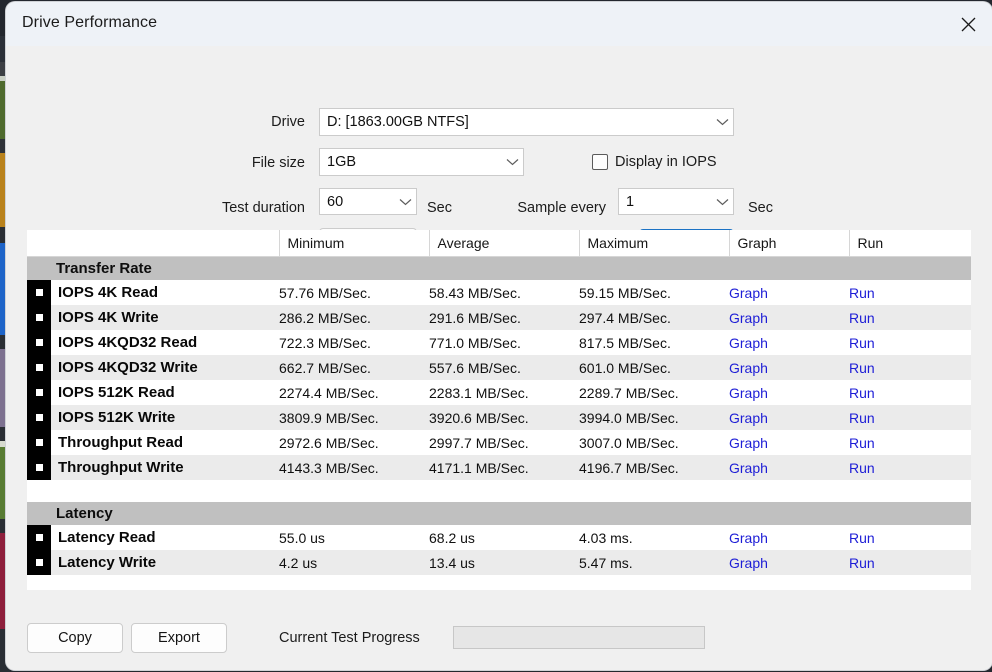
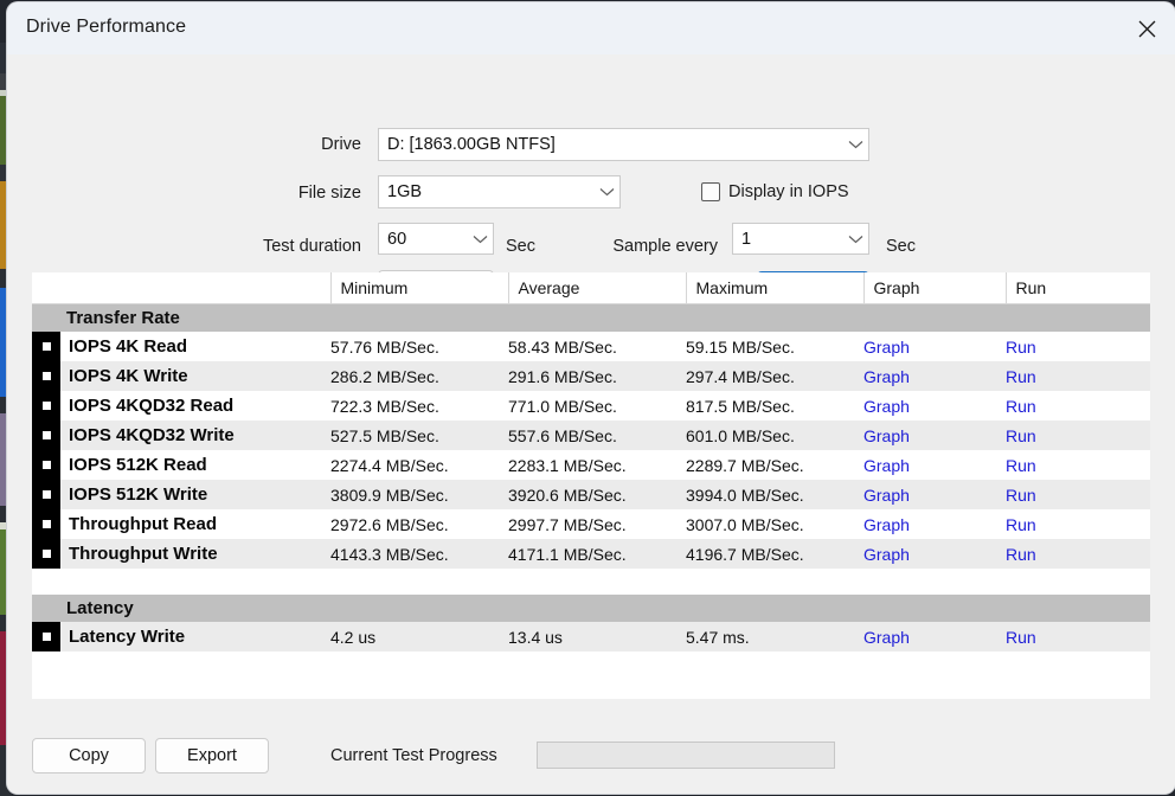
  Drive Performance
  Drive
  D: [1863.00GB NTFS]
  File size
  1GB
  Display in IOPS
  Test duration
  60
  Sec
  Sample every
  1
  Sec
  	Minimum	Average	Maximum	Graph	Run
  Transfer Rate
  IOPS 4K Read	57.76 MB/Sec.	58.43 MB/Sec.	59.15 MB/Sec.	Graph	Run
  IOPS 4K Write	286.2 MB/Sec.	291.6 MB/Sec.	297.4 MB/Sec.	Graph	Run
  IOPS 4KQD32 Read	722.3 MB/Sec.	771.0 MB/Sec.	817.5 MB/Sec.	Graph	Run
- IOPS 4KQD32 Write	662.7 MB/Sec.	557.6 MB/Sec.	601.0 MB/Sec.	Graph	Run
+ IOPS 4KQD32 Write	527.5 MB/Sec.	557.6 MB/Sec.	601.0 MB/Sec.	Graph	Run
  IOPS 512K Read	2274.4 MB/Sec.	2283.1 MB/Sec.	2289.7 MB/Sec.	Graph	Run
  IOPS 512K Write	3809.9 MB/Sec.	3920.6 MB/Sec.	3994.0 MB/Sec.	Graph	Run
  Throughput Read	2972.6 MB/Sec.	2997.7 MB/Sec.	3007.0 MB/Sec.	Graph	Run
  Throughput Write	4143.3 MB/Sec.	4171.1 MB/Sec.	4196.7 MB/Sec.	Graph	Run
  Latency
- Latency Read	55.0 us	68.2 us	4.03 ms.	Graph	Run
  Latency Write	4.2 us	13.4 us	5.47 ms.	Graph	Run
  Copy
  Export
  Current Test Progress
